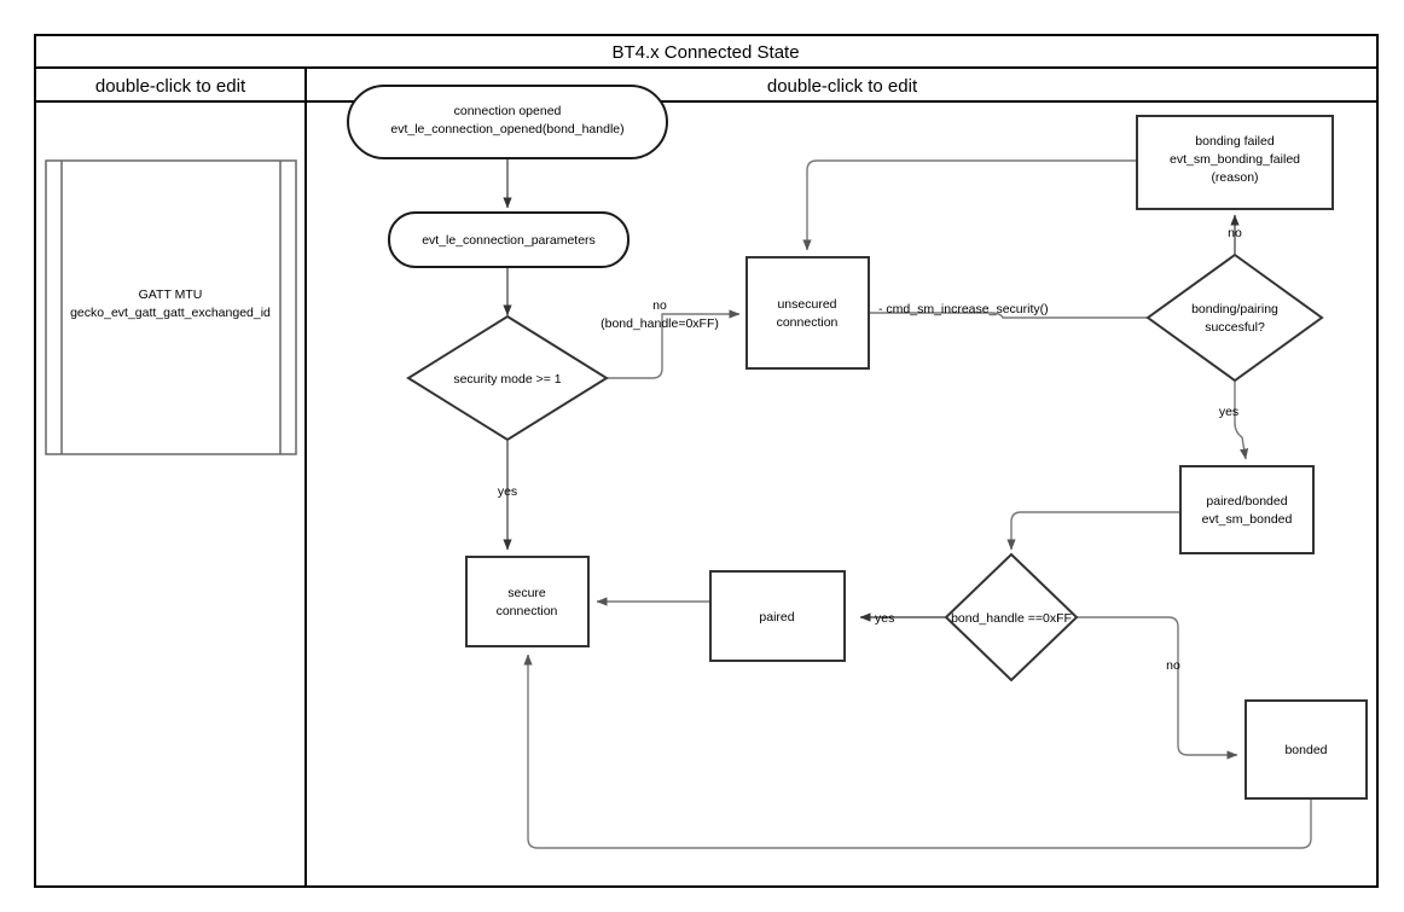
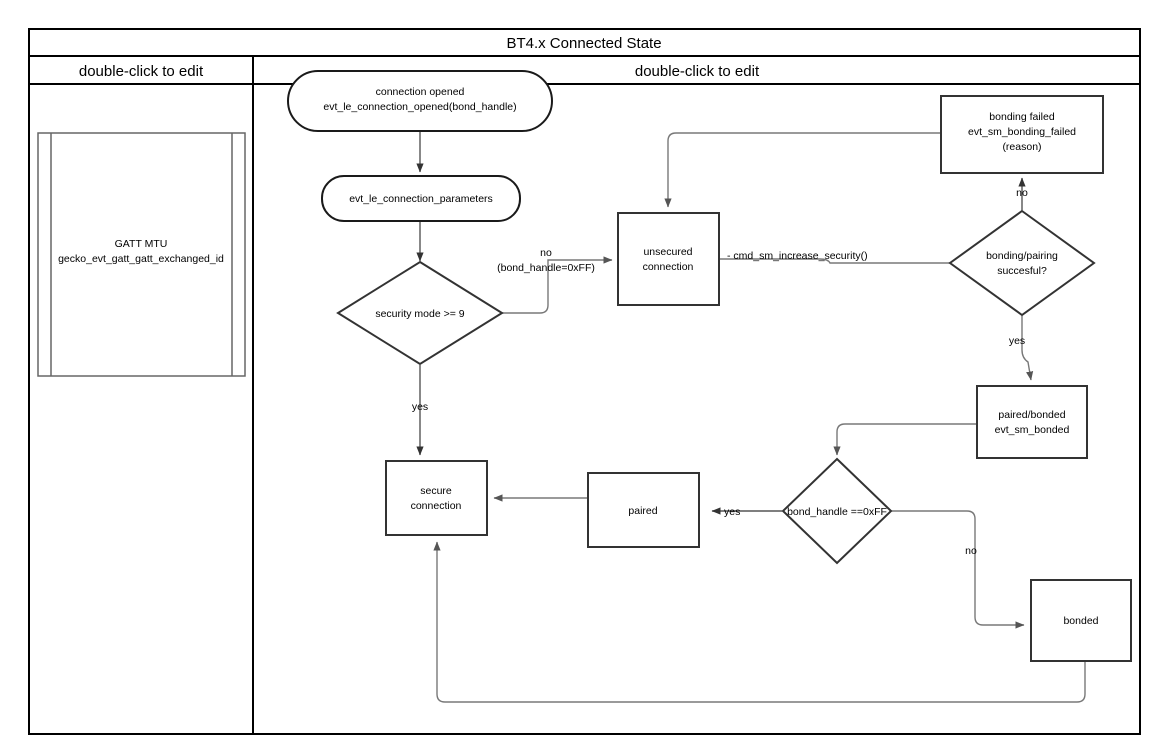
  BT4.x Connected State
  double-click to edit
  double-click to edit
  GATT MTU
  gecko_evt_gatt_gatt_exchanged_id
  connection opened
  evt_le_connection_opened(bond_handle)
  evt_le_connection_parameters
- security mode >= 1
+ security mode >= 9
  unsecured
  connection
  bonding failed
  evt_sm_bonding_failed
  (reason)
  bonding/pairing
  succesful?
  paired/bonded
  evt_sm_bonded
  bond_handle ==0xFF
  paired
  bonded
  secure
  connection
  no
  (bond_handle=0xFF)
  yes
  - cmd_sm_increase_security()
  no
  yes
  yes
  no
